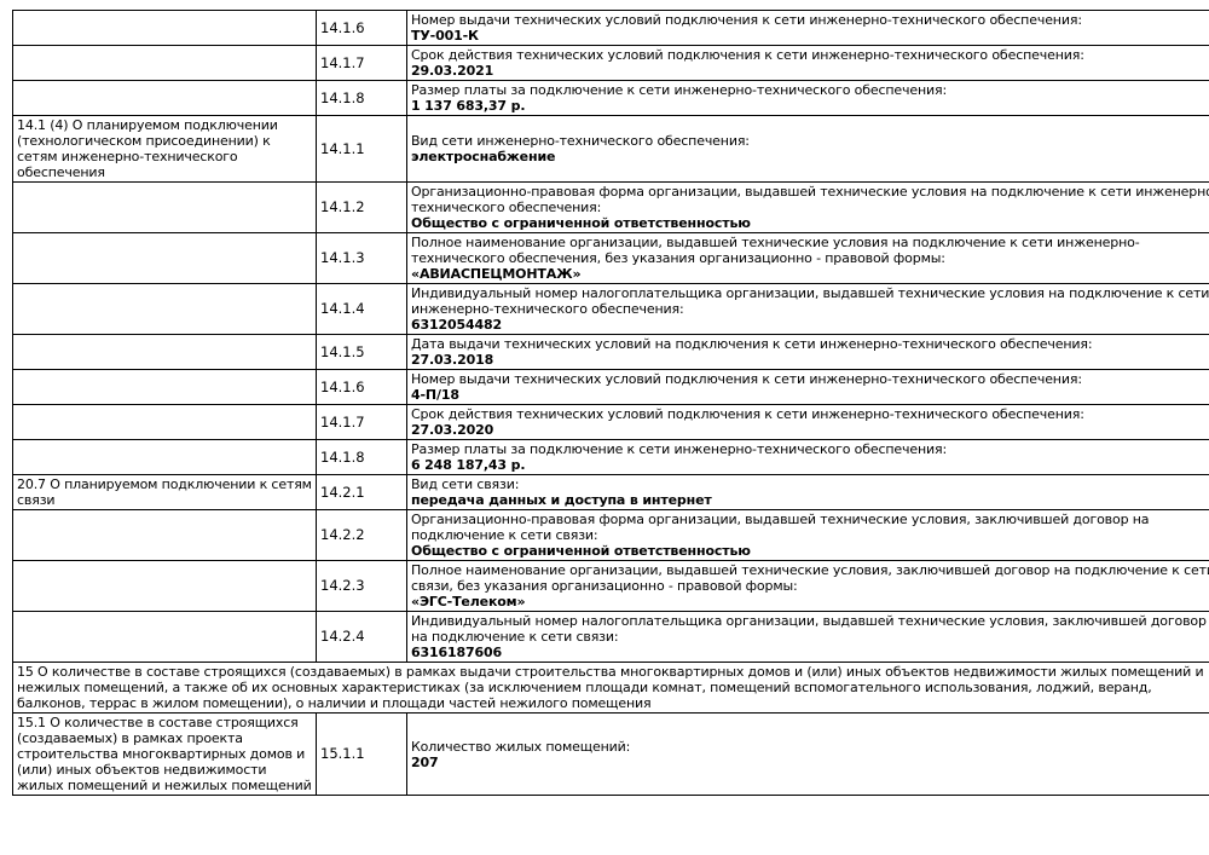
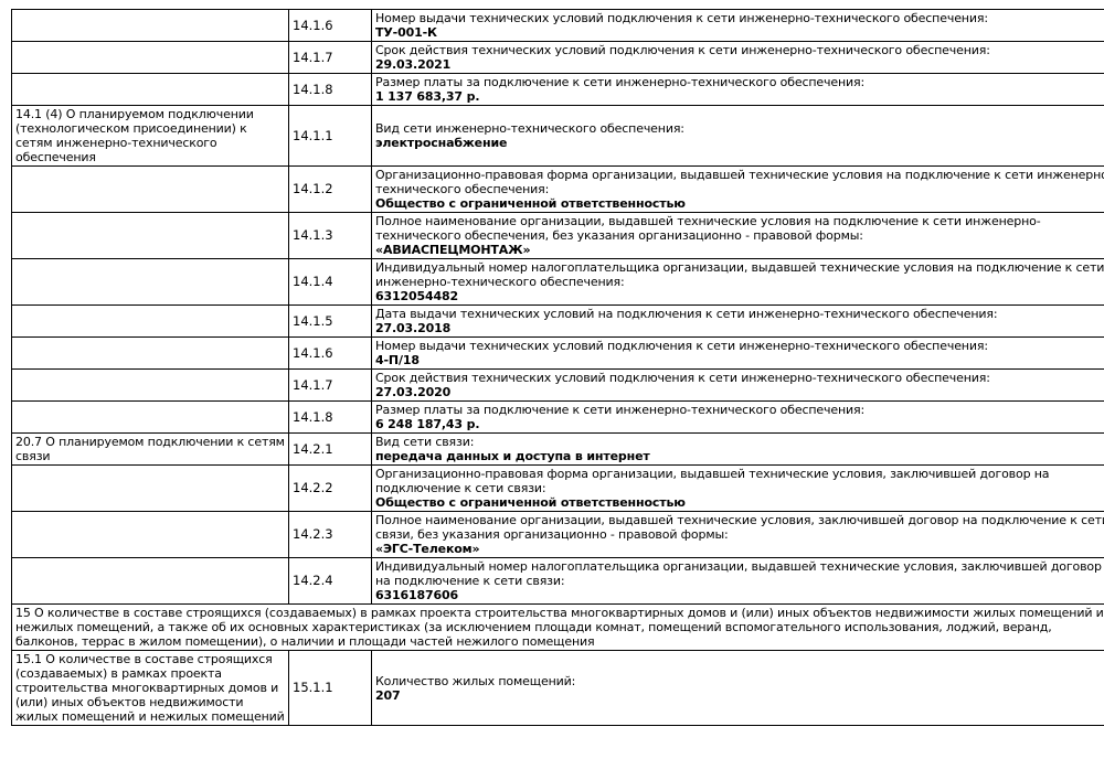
  	14.1.6	Номер выдачи технических условий подключения к сети инженерно-технического обеспечения: ТУ-001-К
  	14.1.7	Срок действия технических условий подключения к сети инженерно-технического обеспечения: 29.03.2021
  	14.1.8	Размер платы за подключение к сети инженерно-технического обеспечения: 1 137 683,37 р.
  14.1 (4) О планируемом подключении (технологическом присоединении) к сетям инженерно-технического обеспечения	14.1.1	Вид сети инженерно-технического обеспечения: электроснабжение
  	14.1.2	Организационно-правовая форма организации, выдавшей технические условия на подключение к сети инженернтехнического обеспечения: Общество с ограниченной ответственностью
  	14.1.3	Полное наименование организации, выдавшей технические условия на подключение к сети инженерно-технического обеспечения, без указания организационно - правовой формы: «АВИАСПЕЦМОНТАЖ»
  	14.1.4	Индивидуальный номер налогоплательщика организации, выдавшей технические условия на подключение к сети инженерно-технического обеспечения: 6312054482
  	14.1.5	Дата выдачи технических условий на подключения к сети инженерно-технического обеспечения: 27.03.2018
  	14.1.6	Номер выдачи технических условий подключения к сети инженерно-технического обеспечения: 4-П/18
  	14.1.7	Срок действия технических условий подключения к сети инженерно-технического обеспечения: 27.03.2020
  	14.1.8	Размер платы за подключение к сети инженерно-технического обеспечения: 6 248 187,43 р.
  20.7 О планируемом подключении к сетям связи	14.2.1	Вид сети связи: передача данных и доступа в интернет
  	14.2.2	Организационно-правовая форма организации, выдавшей технические условия, заключившей договор на подключение к сети связи: Общество с ограниченной ответственностью
  	14.2.3	Полное наименование организации, выдавшей технические условия, заключившей договор на подключение к сет связи, без указания организационно - правовой формы: «ЭГС-Телеком»
  	14.2.4	Индивидуальный номер налогоплательщика организации, выдавшей технические условия, заключившей договор на подключение к сети связи: 6316187606
- 15 О количестве в составе строящихся (создаваемых) в рамках выдачи строительства многоквартирных домов и (или) иных объектов недвижимости жилых помещений и нежилых помещений, а также об их основных характеристиках (за исключением площади комнат, помещений вспомогательного использования, лоджий, веранд, балконов, террас в жилом помещении), о наличии и площади частей нежилого помещения
+ 15 О количестве в составе строящихся (создаваемых) в рамках проекта строительства многоквартирных домов и (или) иных объектов недвижимости жилых помещений и нежилых помещений, а также об их основных характеристиках (за исключением площади комнат, помещений вспомогательного использования, лоджий, веранд, балконов, террас в жилом помещении), о наличии и площади частей нежилого помещения
  15.1 О количестве в составе строящихся (создаваемых) в рамках проекта строительства многоквартирных домов и (или) иных объектов недвижимости жилых помещений и нежилых помещений	15.1.1	Количество жилых помещений: 207
